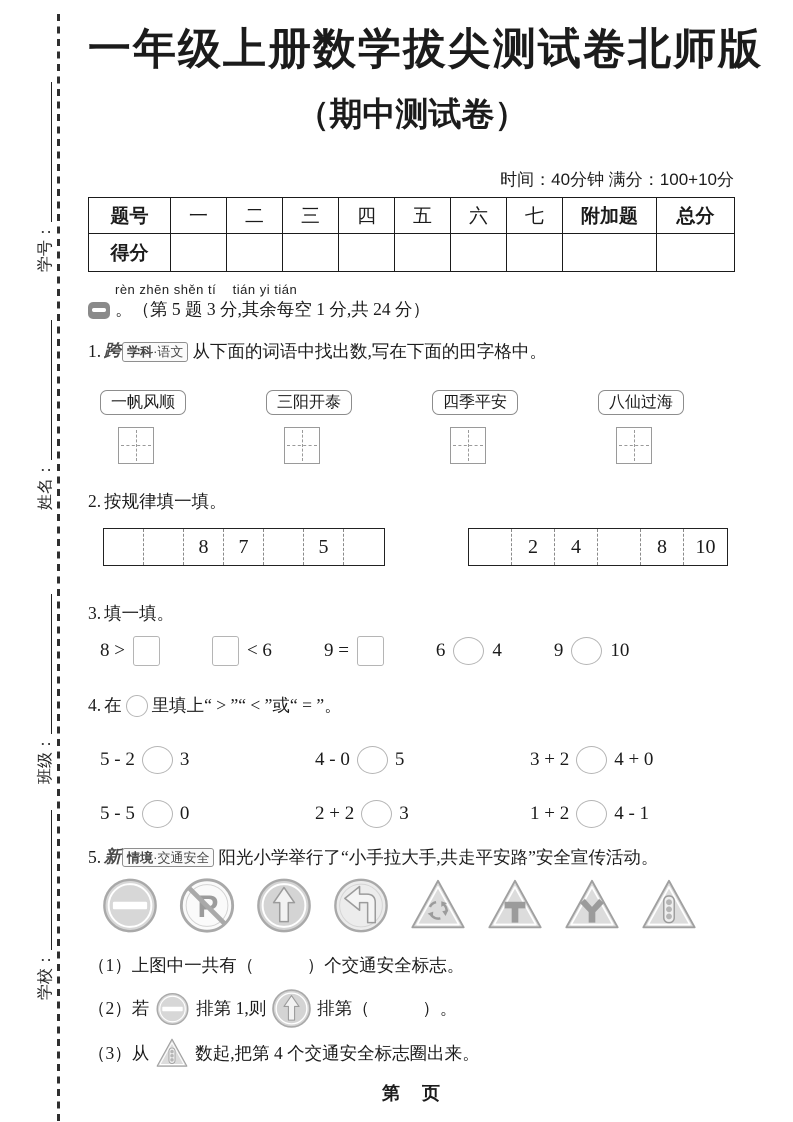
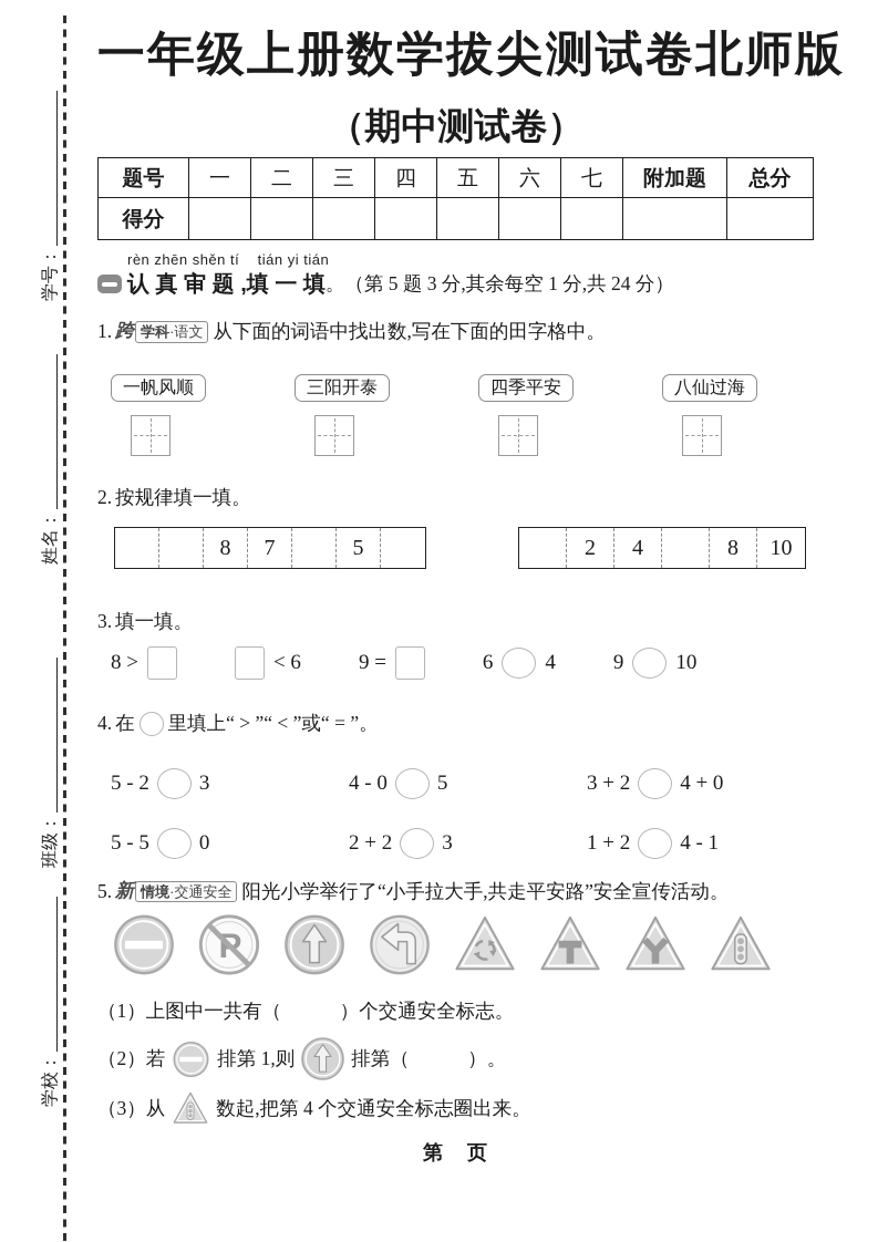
  一年级上册数学拔尖测试卷北师版
  （期中测试卷）
- 时间：40分钟 满分：100+10分
  题号	一	二	三	四	五	六	七	附加题	总分
  得分
  rèn zhēn shěn tí tián yi tián
+ 认 真 审 题 ,填 一 填
  。（第 5 题 3 分,其余每空 1 分,共 24 分）
  1.
  跨
  学科·语文
  从下面的词语中找出数,写在下面的田字格中。
  一帆风顺
  三阳开泰
  四季平安
  八仙过海
  2.
  按规律填一填。
  8
  7
  5
  2
  4
  8
  10
  3.
  填一填。
  8 >
  < 6
  9 =
  6
  4
  9
  10
  4.
  在
  里填上“ > ”“ < ”或“ = ”。
  5 - 2
  3
  4 - 0
  5
  3 + 2
  4 + 0
  5 - 5
  0
  2 + 2
  3
  1 + 2
  4 - 1
  5.
  新
  情境·交通安全
  阳光小学举行了“小手拉大手,共走平安路”安全宣传活动。
  （1）上图中一共有（ ）个交通安全标志。
  （2）若
  排第 1,则
  排第（ ）。
  （3）从
  数起,把第 4 个交通安全标志圈出来。
  第 页
